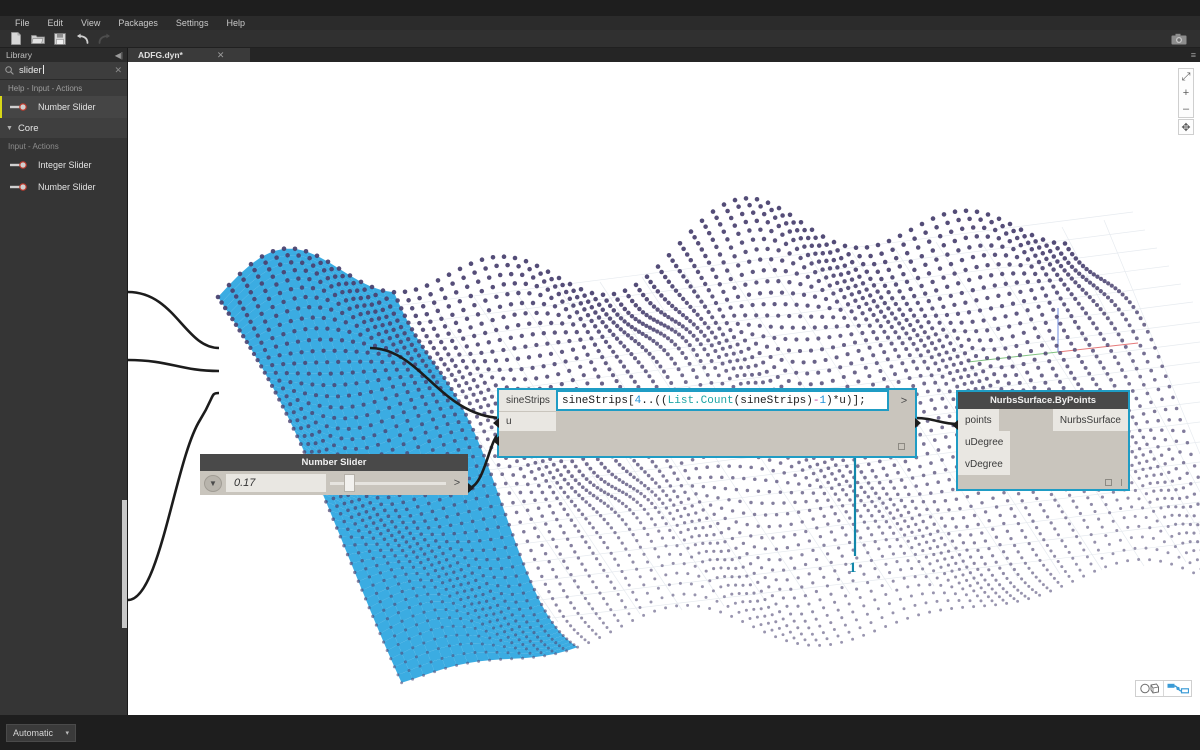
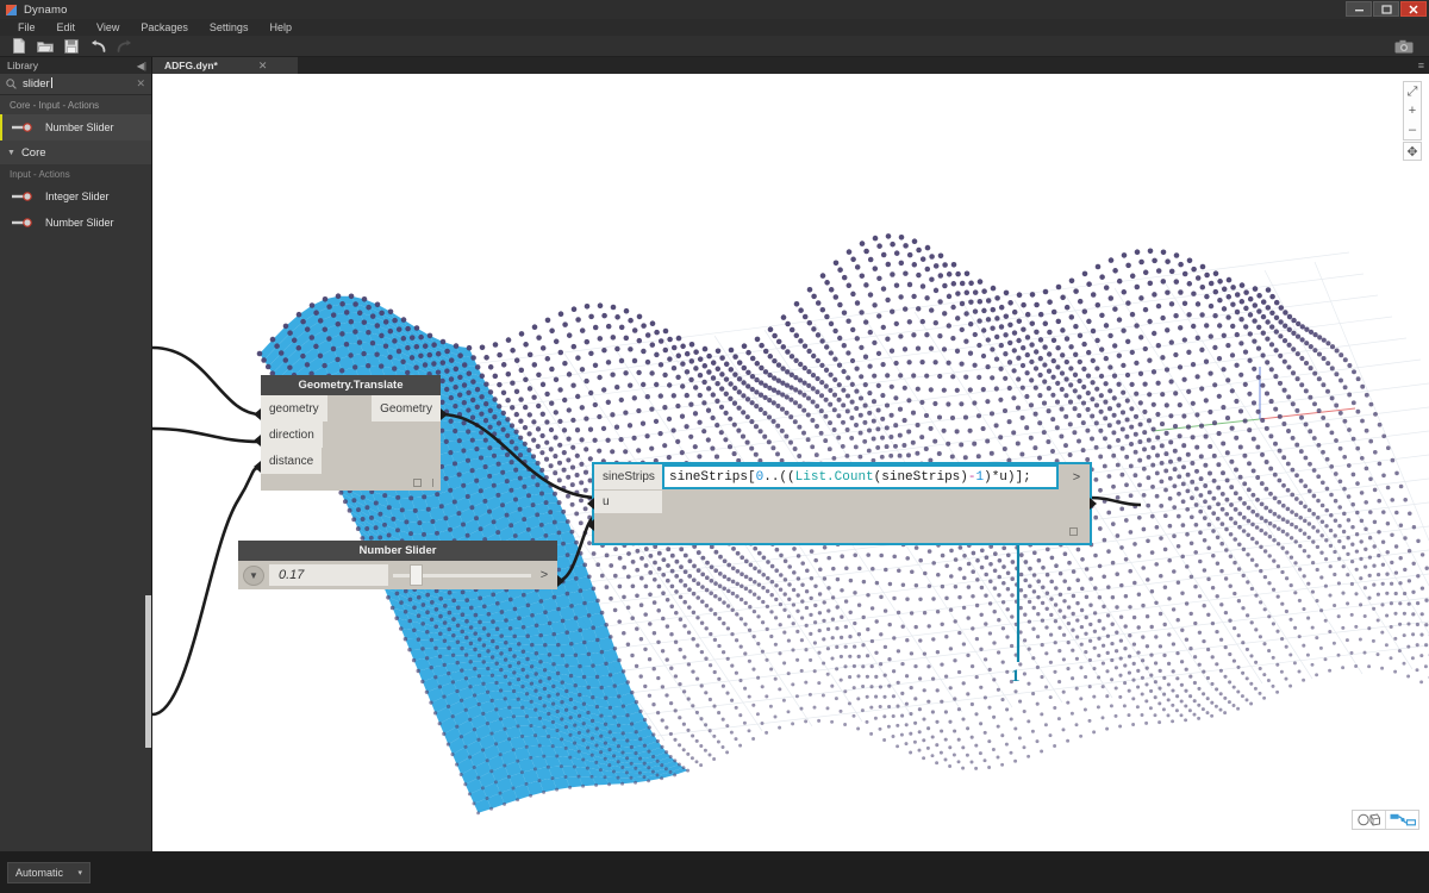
+ Dynamo
  File
  Edit
  View
  Packages
  Settings
  Help
  ADFG.dyn*
  ✕
  ≡
  Library
  ◀|
  slider
  ✕
- Help - Input - Actions
+ Core - Input - Actions
  Number Slider
  Core
  Input - Actions
  Integer Slider
  Number Slider
  ⤢
  +
  –
  ✥
+ Geometry.Translate
+ geometry
+ Geometry
+ direction
+ distance
  Number Slider
  ▼
  0.17
  >
  sineStrips
  u
- sineStrips[4..((List.Count(sineStrips)-1)*u)];
+ sineStrips[0..((List.Count(sineStrips)-1)*u)];
  >
- NurbsSurface.ByPoints
- points
- NurbsSurface
- uDegree
- vDegree
  1
  Automatic
